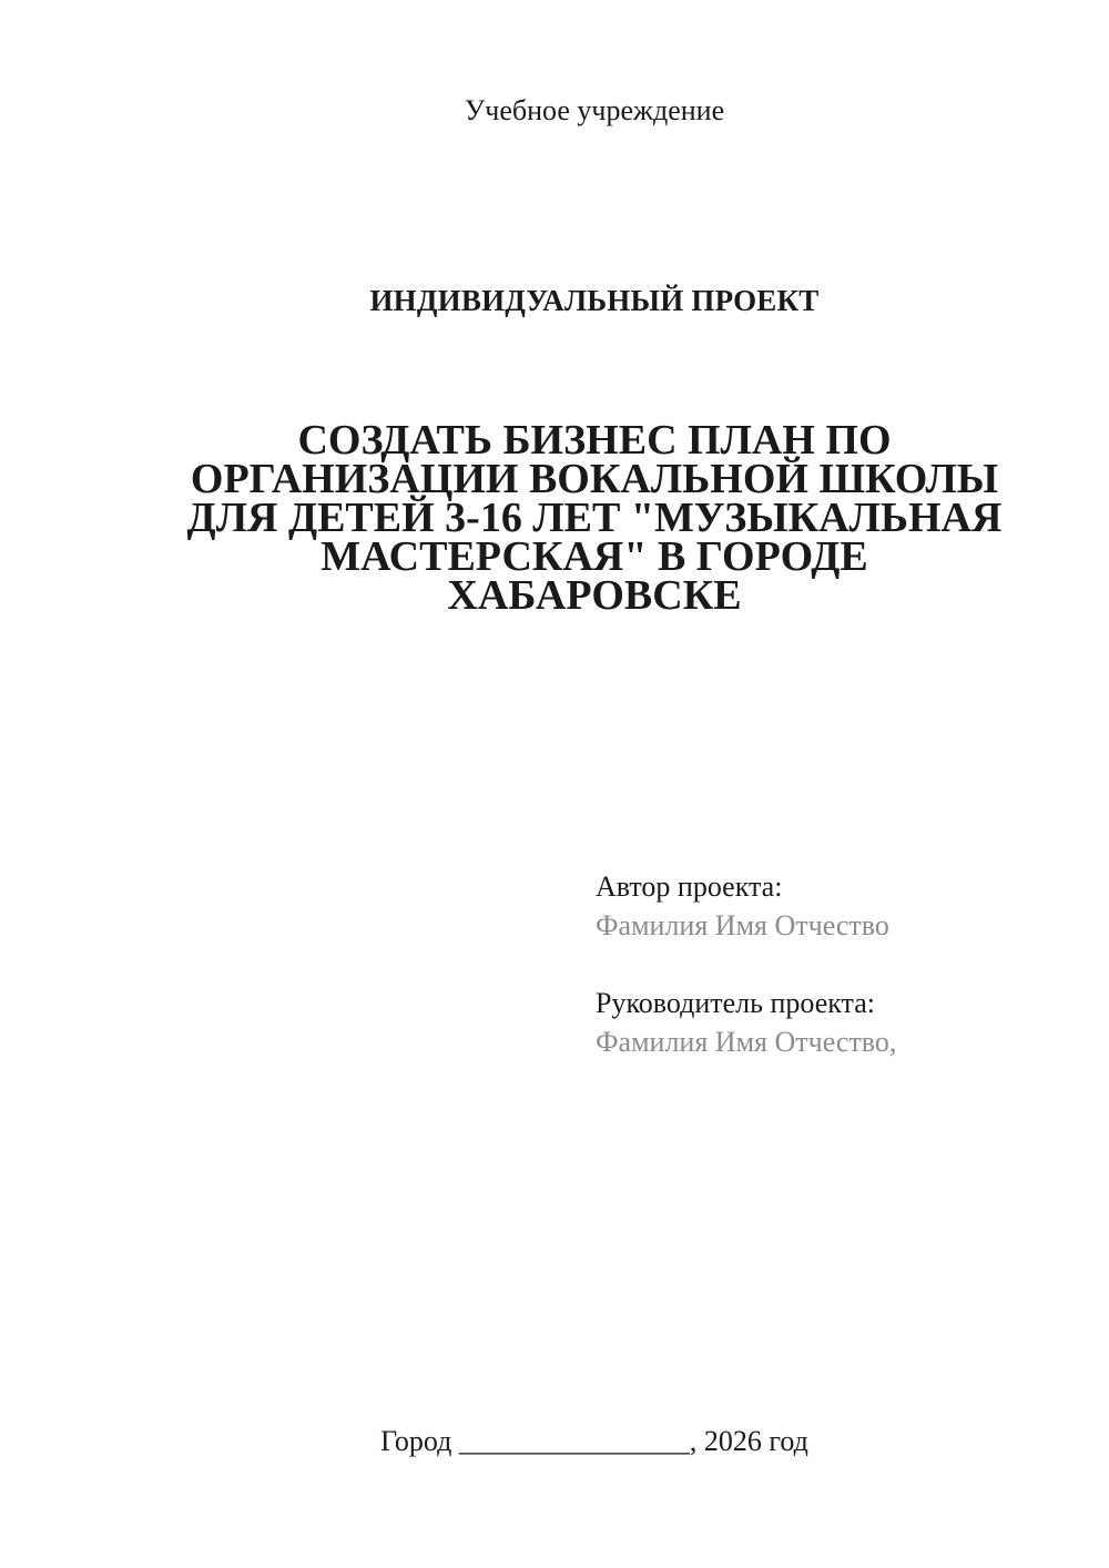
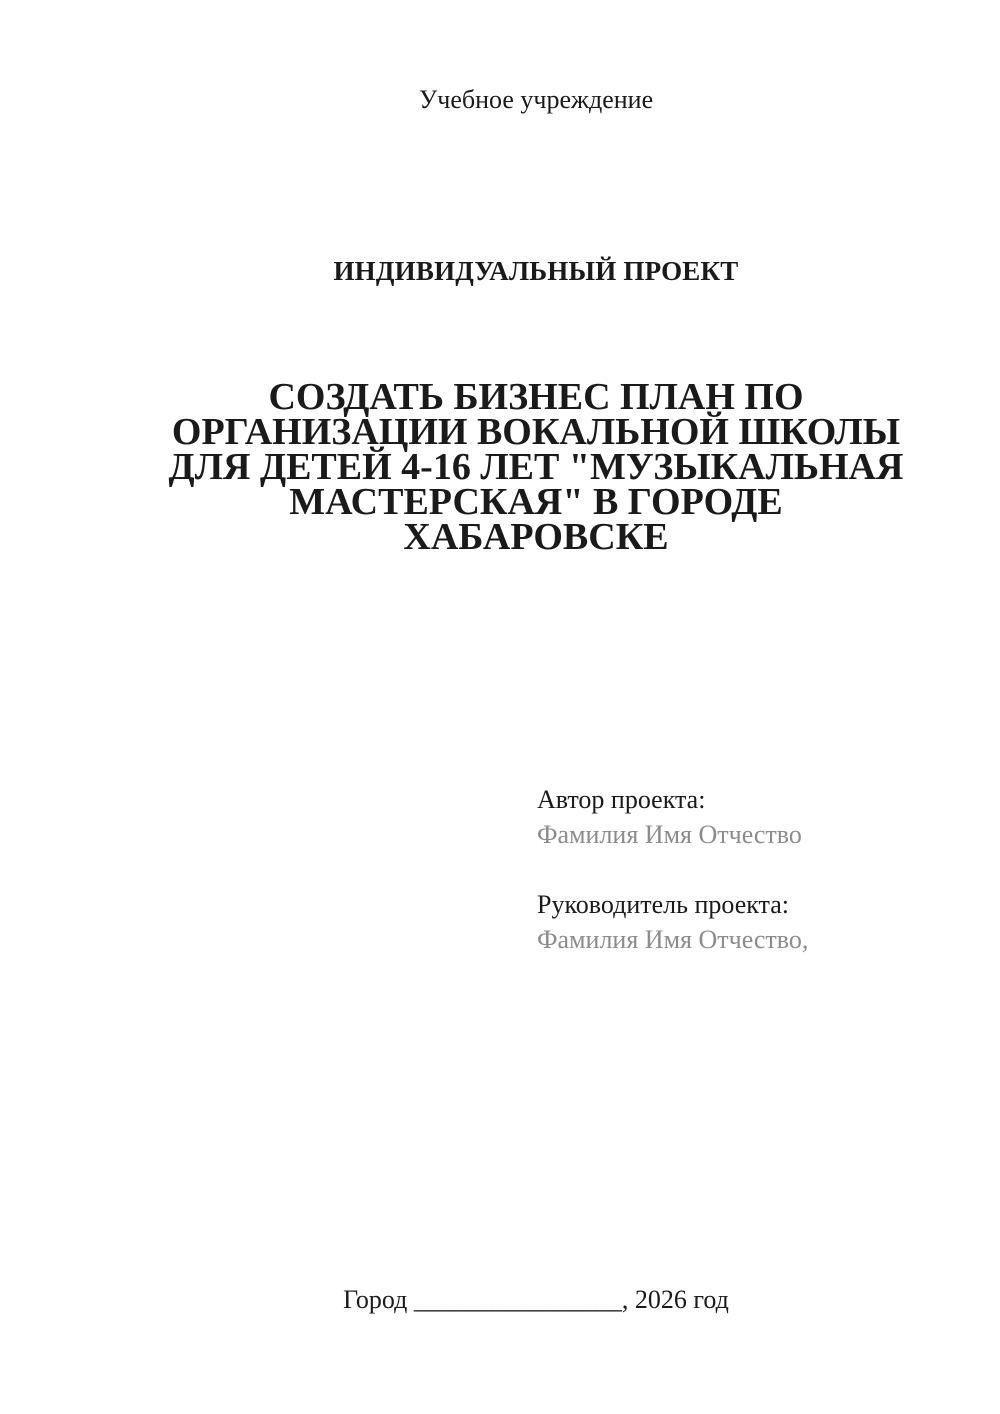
  Учебное учреждение
  ИНДИВИДУАЛЬНЫЙ ПРОЕКТ
  СОЗДАТЬ БИЗНЕС ПЛАН ПО
  ОРГАНИЗАЦИИ ВОКАЛЬНОЙ ШКОЛЫ
- ДЛЯ ДЕТЕЙ 3-16 ЛЕТ "МУЗЫКАЛЬНАЯ
+ ДЛЯ ДЕТЕЙ 4-16 ЛЕТ "МУЗЫКАЛЬНАЯ
  МАСТЕРСКАЯ" В ГОРОДЕ
  ХАБАРОВСКЕ
  Автор проекта:
  Фамилия Имя Отчество
  Руководитель проекта:
  Фамилия Имя Отчество,
  Город ________________, 2026 год
